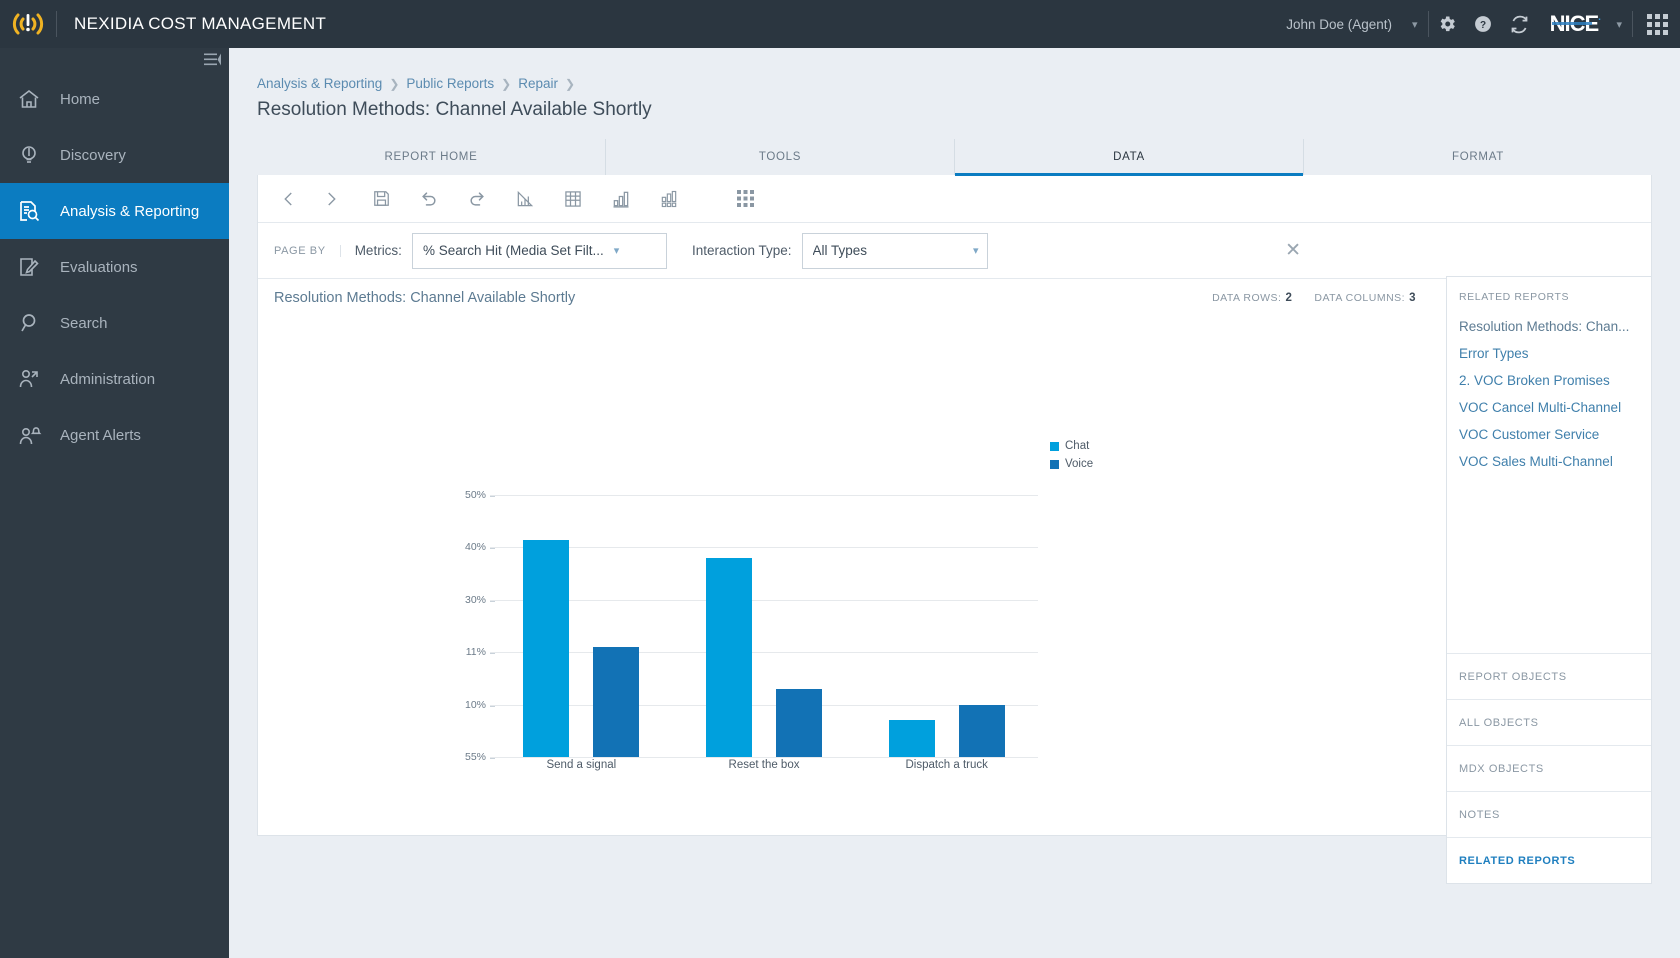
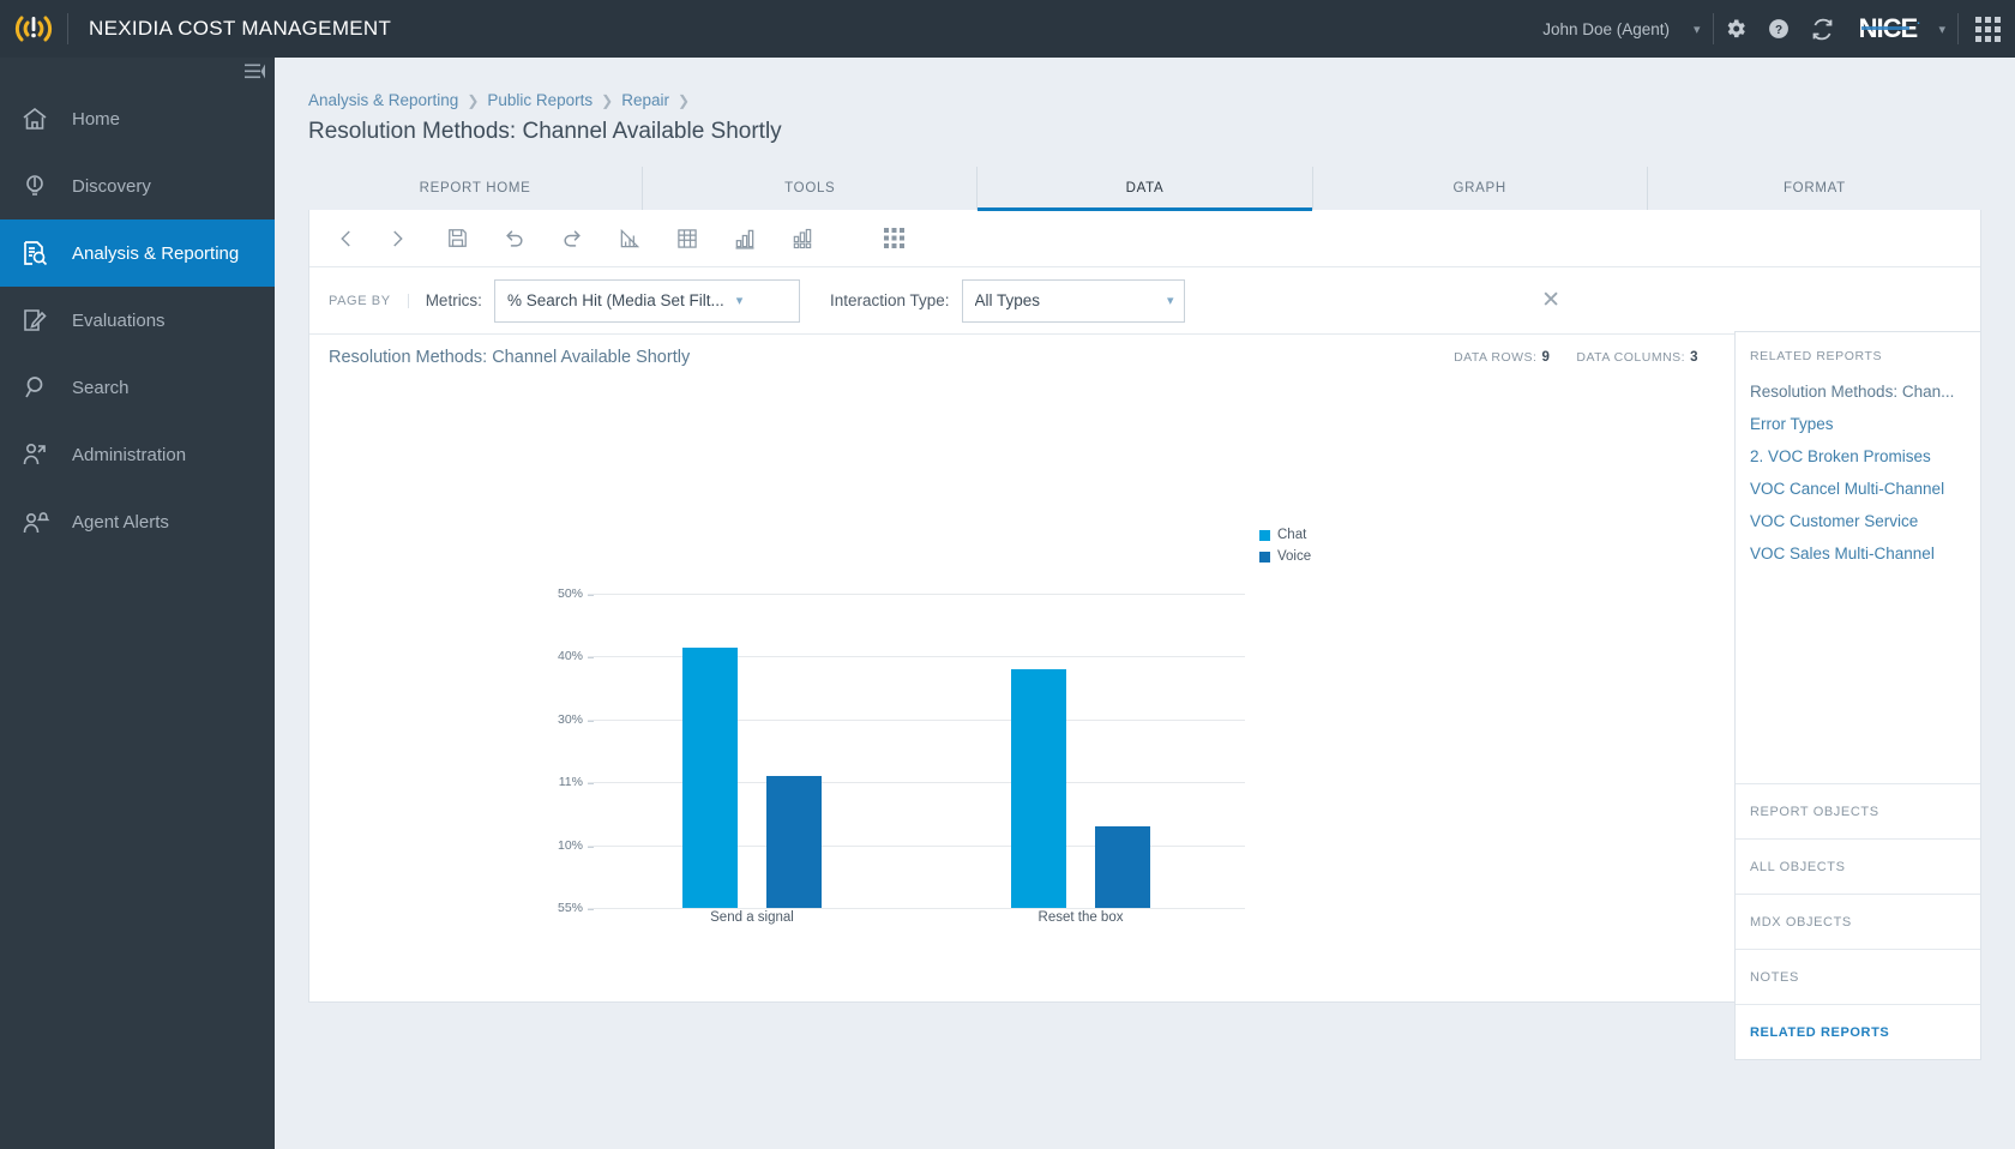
  NEXIDIA COST MANAGEMENT
  John Doe (Agent)
  ▾
  ?
  NICE·
  ▾
  Home
  Discovery
  Analysis & Reporting
  Evaluations
  Search
  Administration
  Agent Alerts
  Analysis & Reporting ❯ Public Reports ❯ Repair ❯
  Resolution Methods: Channel Available Shortly
  REPORT HOME
  TOOLS
  DATA
+ GRAPH
  FORMAT
  PAGE BY
  Metrics:
  % Search Hit (Media Set Filt...
  ▾
  Interaction Type:
  All Types
  ▾
  ✕
  Resolution Methods: Channel Available Shortly
- DATA ROWS: 2
+ DATA ROWS: 9
  DATA COLUMNS: 3
  55%
  10%
  11%
  30%
  40%
  50%
  Send a signal
  Reset the box
- Dispatch a truck
  Chat
  Voice
  RELATED REPORTS
  Resolution Methods: Chan...
  Error Types
  2. VOC Broken Promises
  VOC Cancel Multi-Channel
  VOC Customer Service
  VOC Sales Multi-Channel
  REPORT OBJECTS
  ALL OBJECTS
  MDX OBJECTS
  NOTES
  RELATED REPORTS
